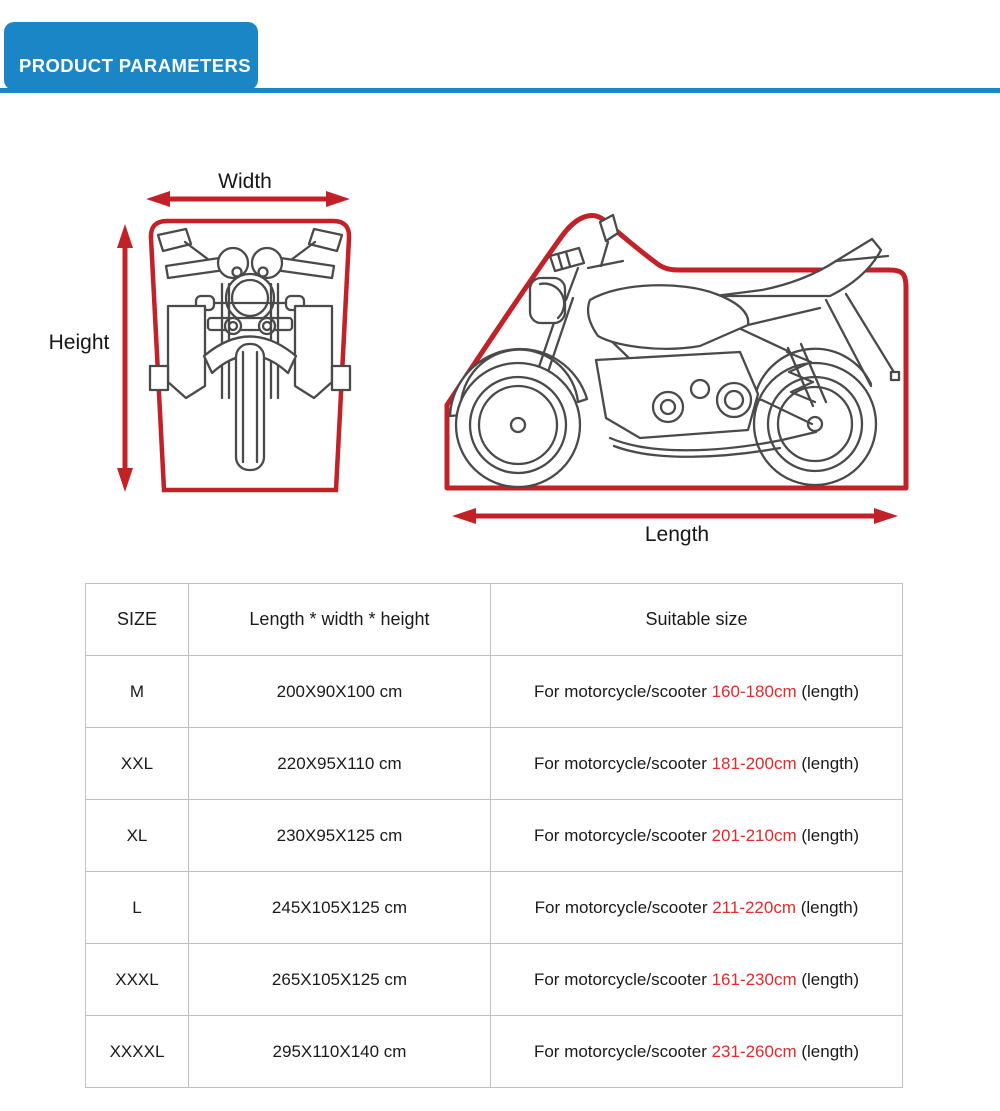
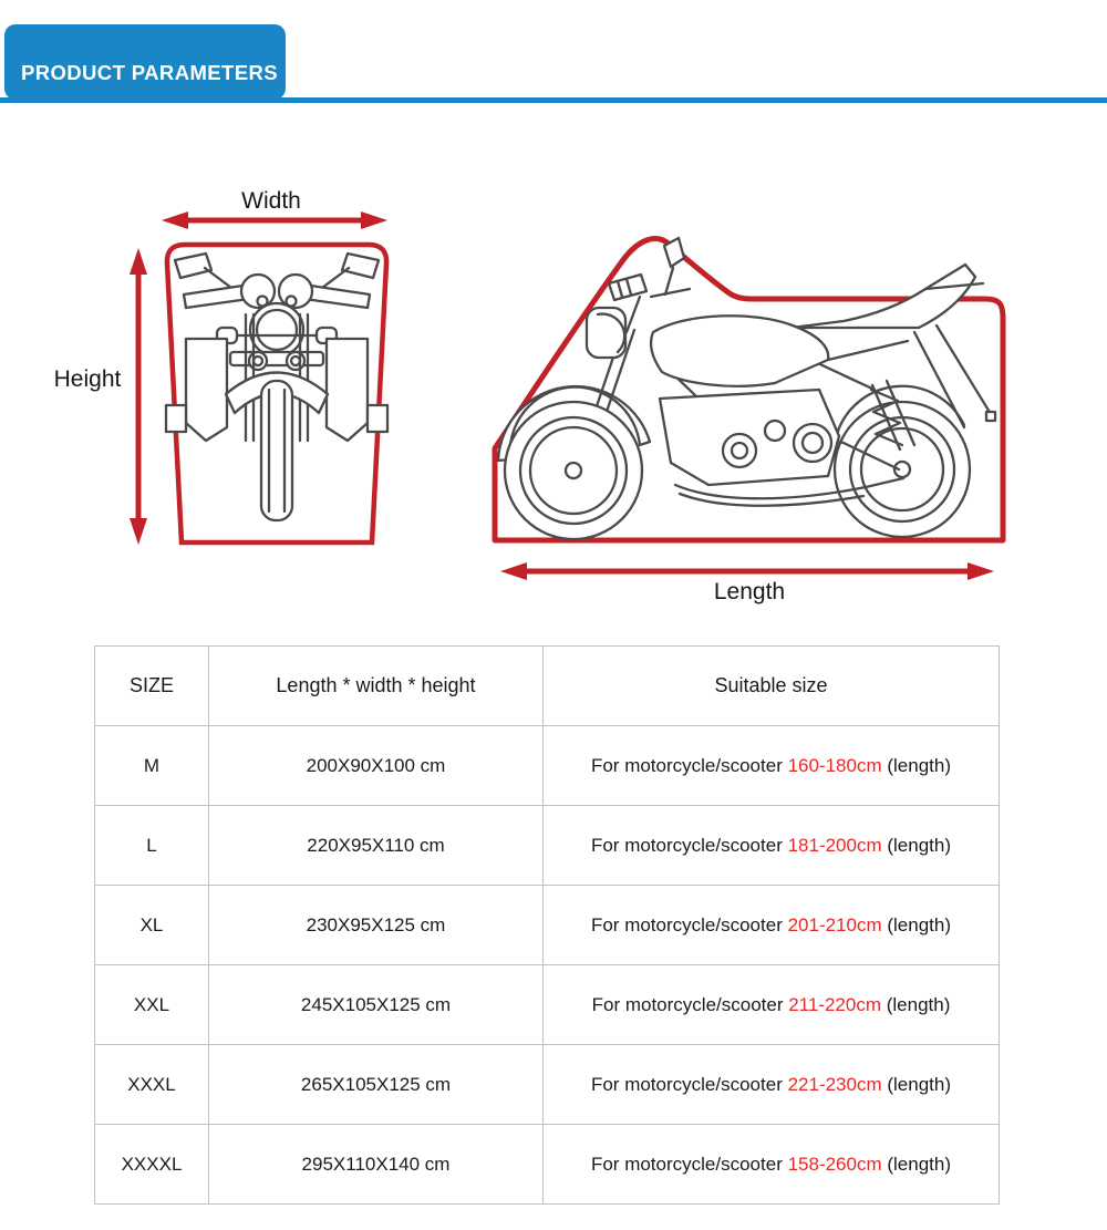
  PRODUCT PARAMETERS
  Width
  Height
  Length
  SIZE	Length * width * height	Suitable size
  M	200X90X100 cm	For motorcycle/scooter 160-180cm (length)
- XXL	220X95X110 cm	For motorcycle/scooter 181-200cm (length)
+ L	220X95X110 cm	For motorcycle/scooter 181-200cm (length)
  XL	230X95X125 cm	For motorcycle/scooter 201-210cm (length)
- L	245X105X125 cm	For motorcycle/scooter 211-220cm (length)
+ XXL	245X105X125 cm	For motorcycle/scooter 211-220cm (length)
- XXXL	265X105X125 cm	For motorcycle/scooter 161-230cm (length)
+ XXXL	265X105X125 cm	For motorcycle/scooter 221-230cm (length)
- XXXXL	295X110X140 cm	For motorcycle/scooter 231-260cm (length)
+ XXXXL	295X110X140 cm	For motorcycle/scooter 158-260cm (length)
